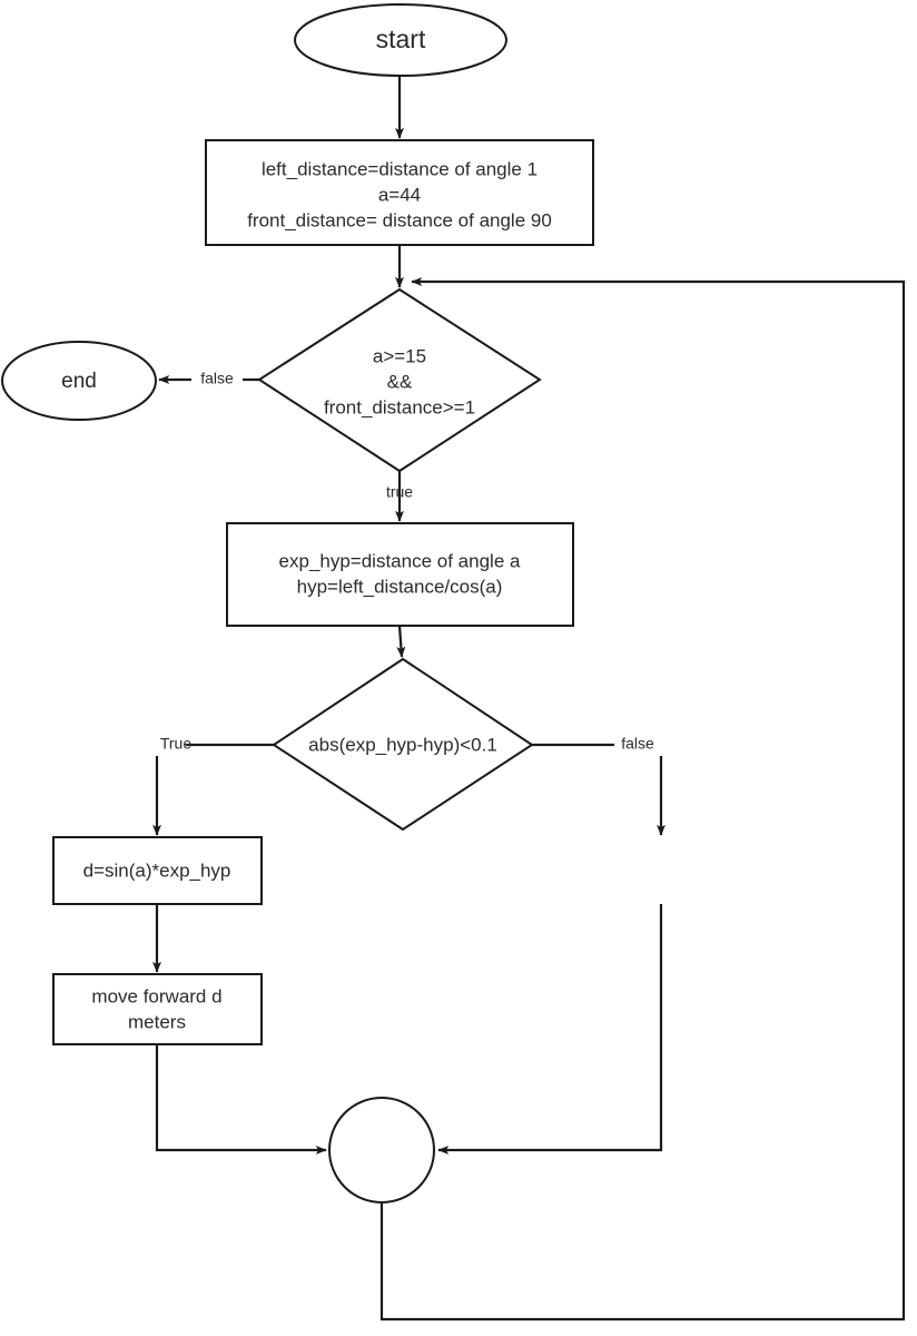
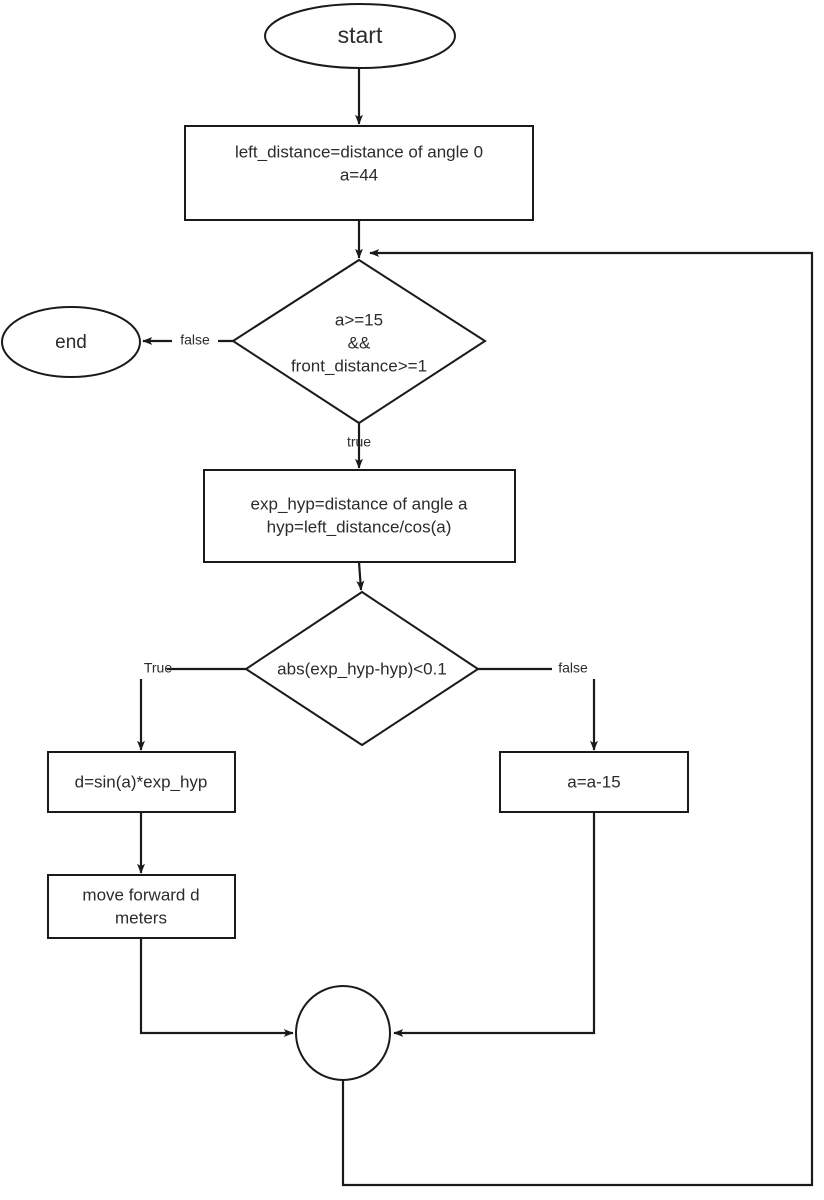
  start
- left_distance=distance of angle 1
+ left_distance=distance of angle 0
  a=44
- front_distance= distance of angle 90
  a>=15
  &&
  front_distance>=1
  end
  exp_hyp=distance of angle a
  hyp=left_distance/cos(a)
  abs(exp_hyp-hyp)<0.1
  d=sin(a)*exp_hyp
  move forward d
  meters
+ a=a-15
  false
  true
  True
  false
